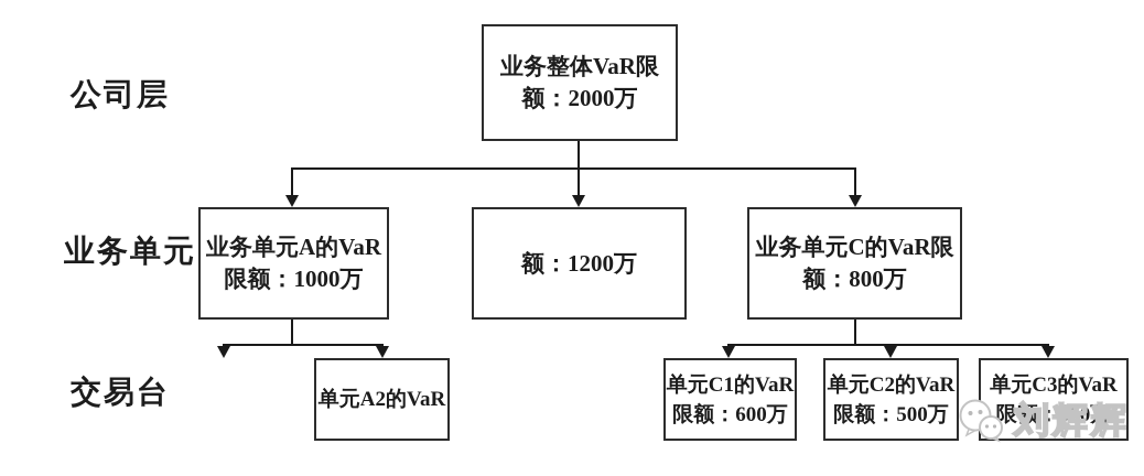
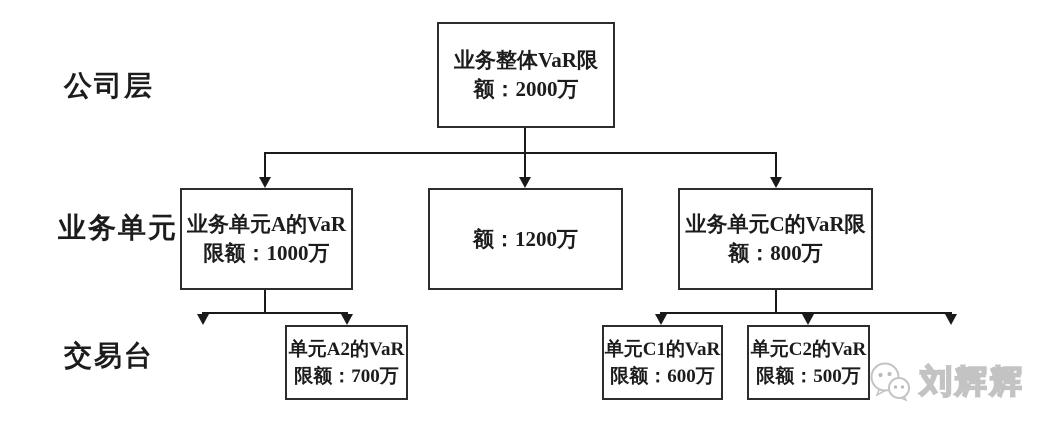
  公司层
  业务单元
  交易台
  业务整体VaR限
  额：2000万
  业务单元A的VaR
  限额：1000万
  额：1200万
  业务单元C的VaR限
  额：800万
  单元A2的VaR
+ 限额：700万
  单元C1的VaR
  限额：600万
  单元C2的VaR
  限额：500万
- 单元C3的VaR
- 限额：300万
  刘辉辉
